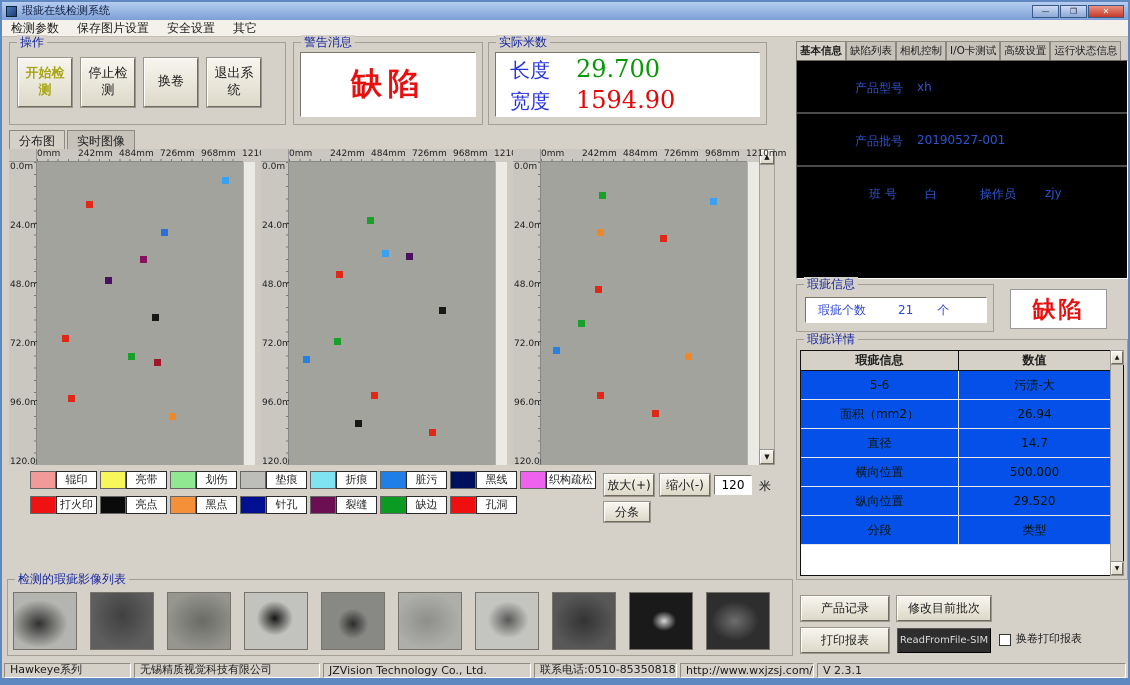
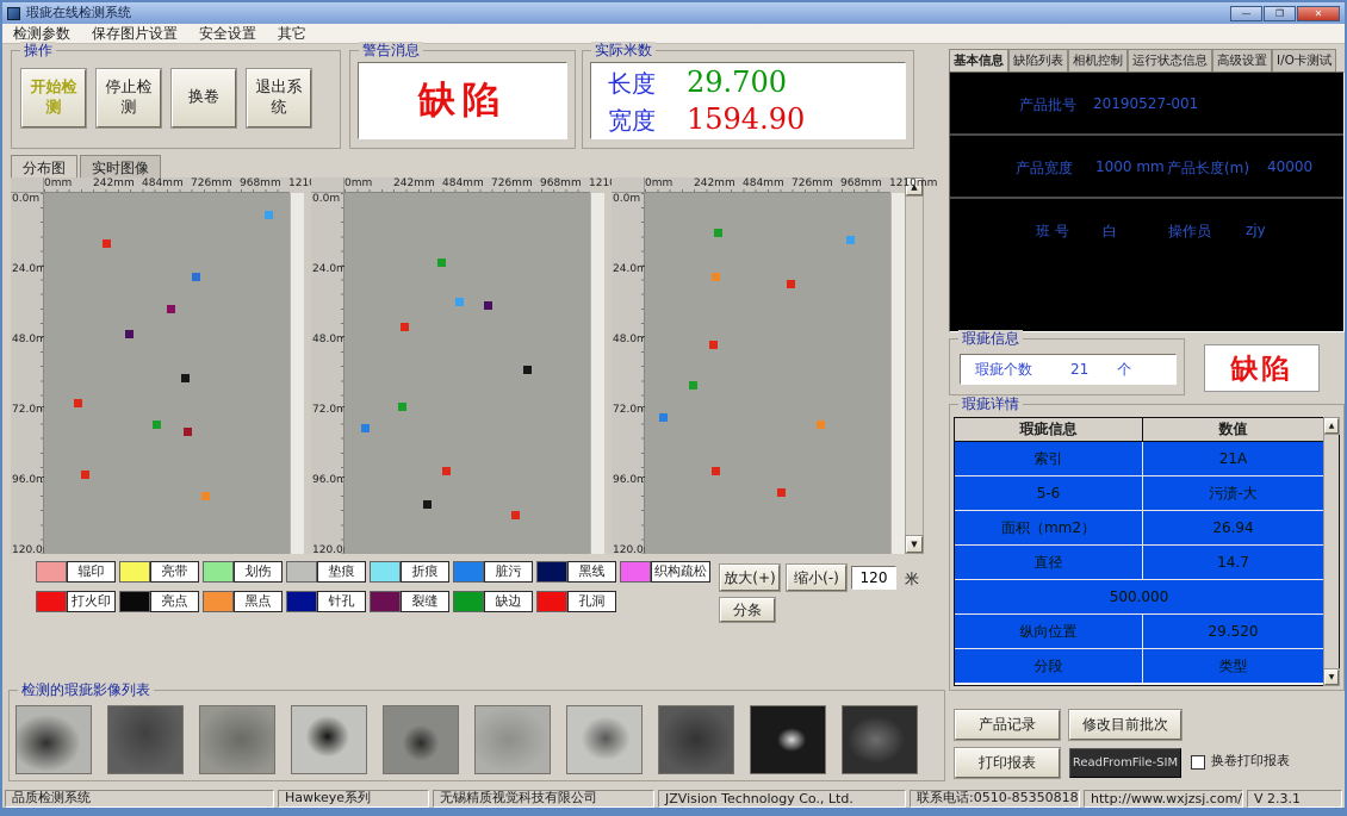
  瑕疵在线检测系统
  —
  ❐
  ✕
  检测参数
  保存图片设置
  安全设置
  其它
  操作
  开始检测
  停止检测
  换卷
  退出系统
  警告消息
  缺陷
  实际米数
  长度
  29.700
  宽度
  1594.90
  分布图
  实时图像
  ▲
  ▼
  0mm
  242mm
  484mm
  726mm
  968mm
  0.0m
  24.0m
  48.0m
  72.0m
  96.0m
  120.0
  0mm
  242mm
  484mm
  726mm
  968mm
  0.0m
  24.0m
  48.0m
  72.0m
  96.0m
  120.0
  0mm
  242mm
  484mm
  726mm
  968mm
  1210mm
  0.0m
  24.0m
  48.0m
  72.0m
  96.0m
  120.0
  辊印
  亮带
  划伤
  垫痕
  折痕
  脏污
  黑线
  织构疏松
  打火印
  亮点
  黑点
  针孔
  裂缝
  缺边
  孔洞
  放大(+)
  缩小(-)
  120
  米
  分条
  基本信息
  缺陷列表
  相机控制
- I/O卡测试
+ 运行状态信息
  高级设置
- 运行状态信息
+ I/O卡测试
- 产品型号
- xh
  产品批号
  20190527-001
+ 产品宽度
+ 1000 mm
+ 产品长度(m)
+ 40000
  班 号
  白
  操作员
  zjy
  瑕疵信息
  瑕疵个数
  21
  个
  缺陷
  瑕疵详情
  瑕疵信息
  数值
+ 索引
+ 21A
  5-6
  污渍-大
  面积（mm2）
  26.94
  直径
  14.7
- 横向位置
  500.000
  纵向位置
  29.520
  分段
  类型
  检测的瑕疵影像列表
  产品记录
  修改目前批次
  打印报表
  ReadFromFile-SIM
  换卷打印报表
+ 品质检测系统
  Hawkeye系列
  无锡精质视觉科技有限公司
  JZVision Technology Co., Ltd.
  联系电话:0510-85350818
  http://www.wxjzsj.com/
  V 2.3.1
